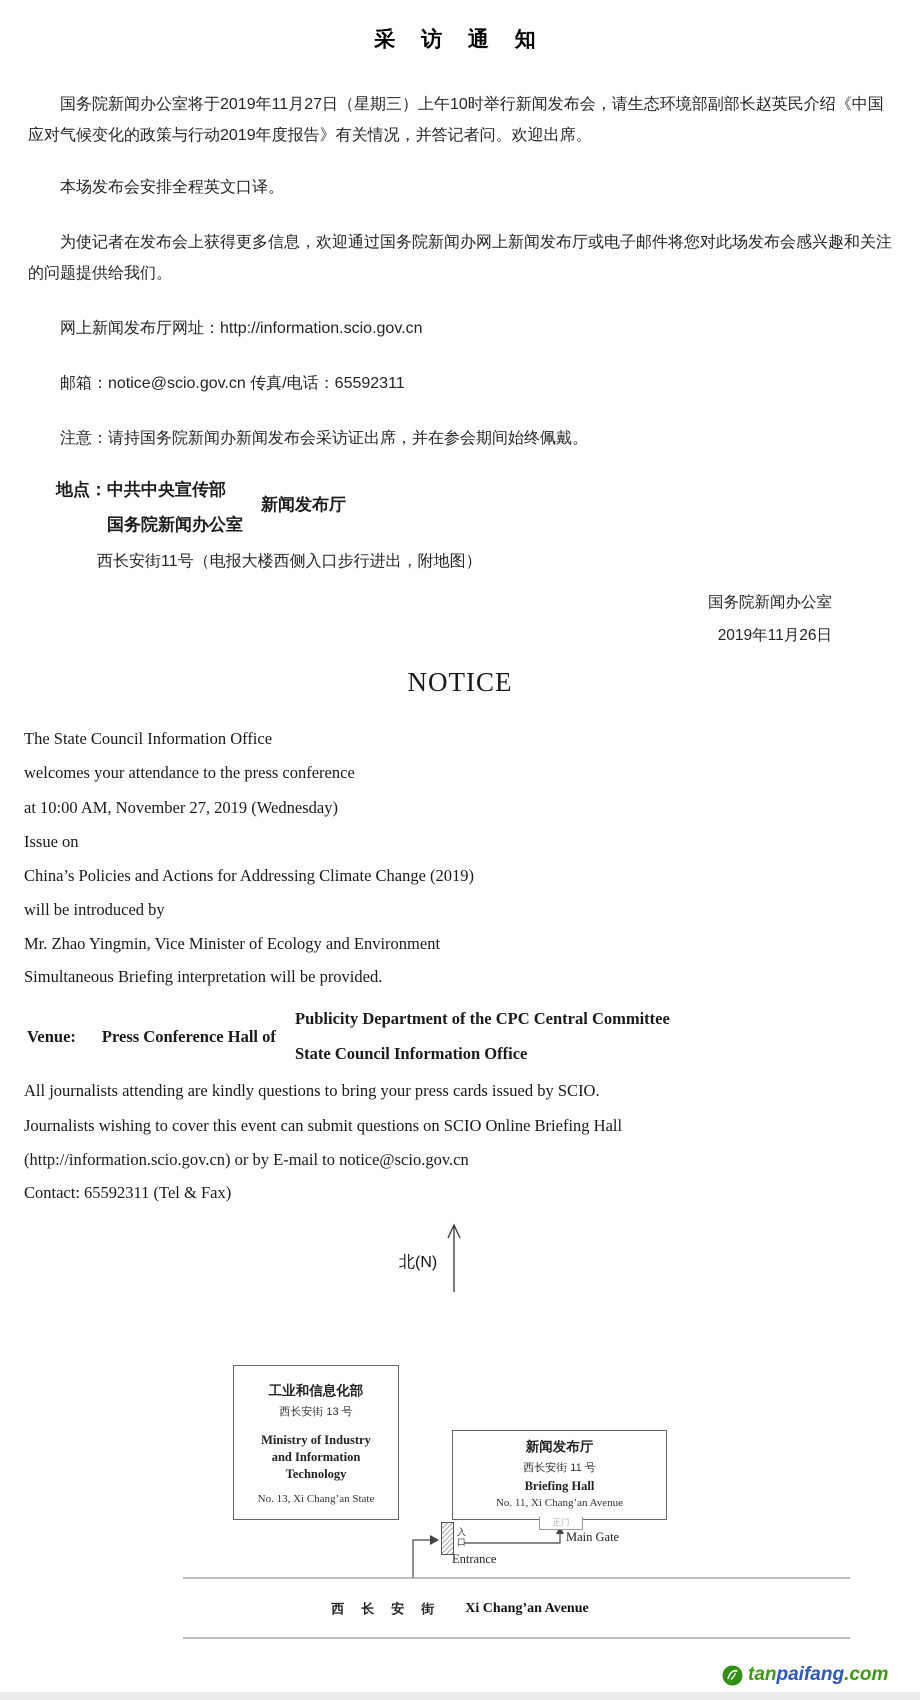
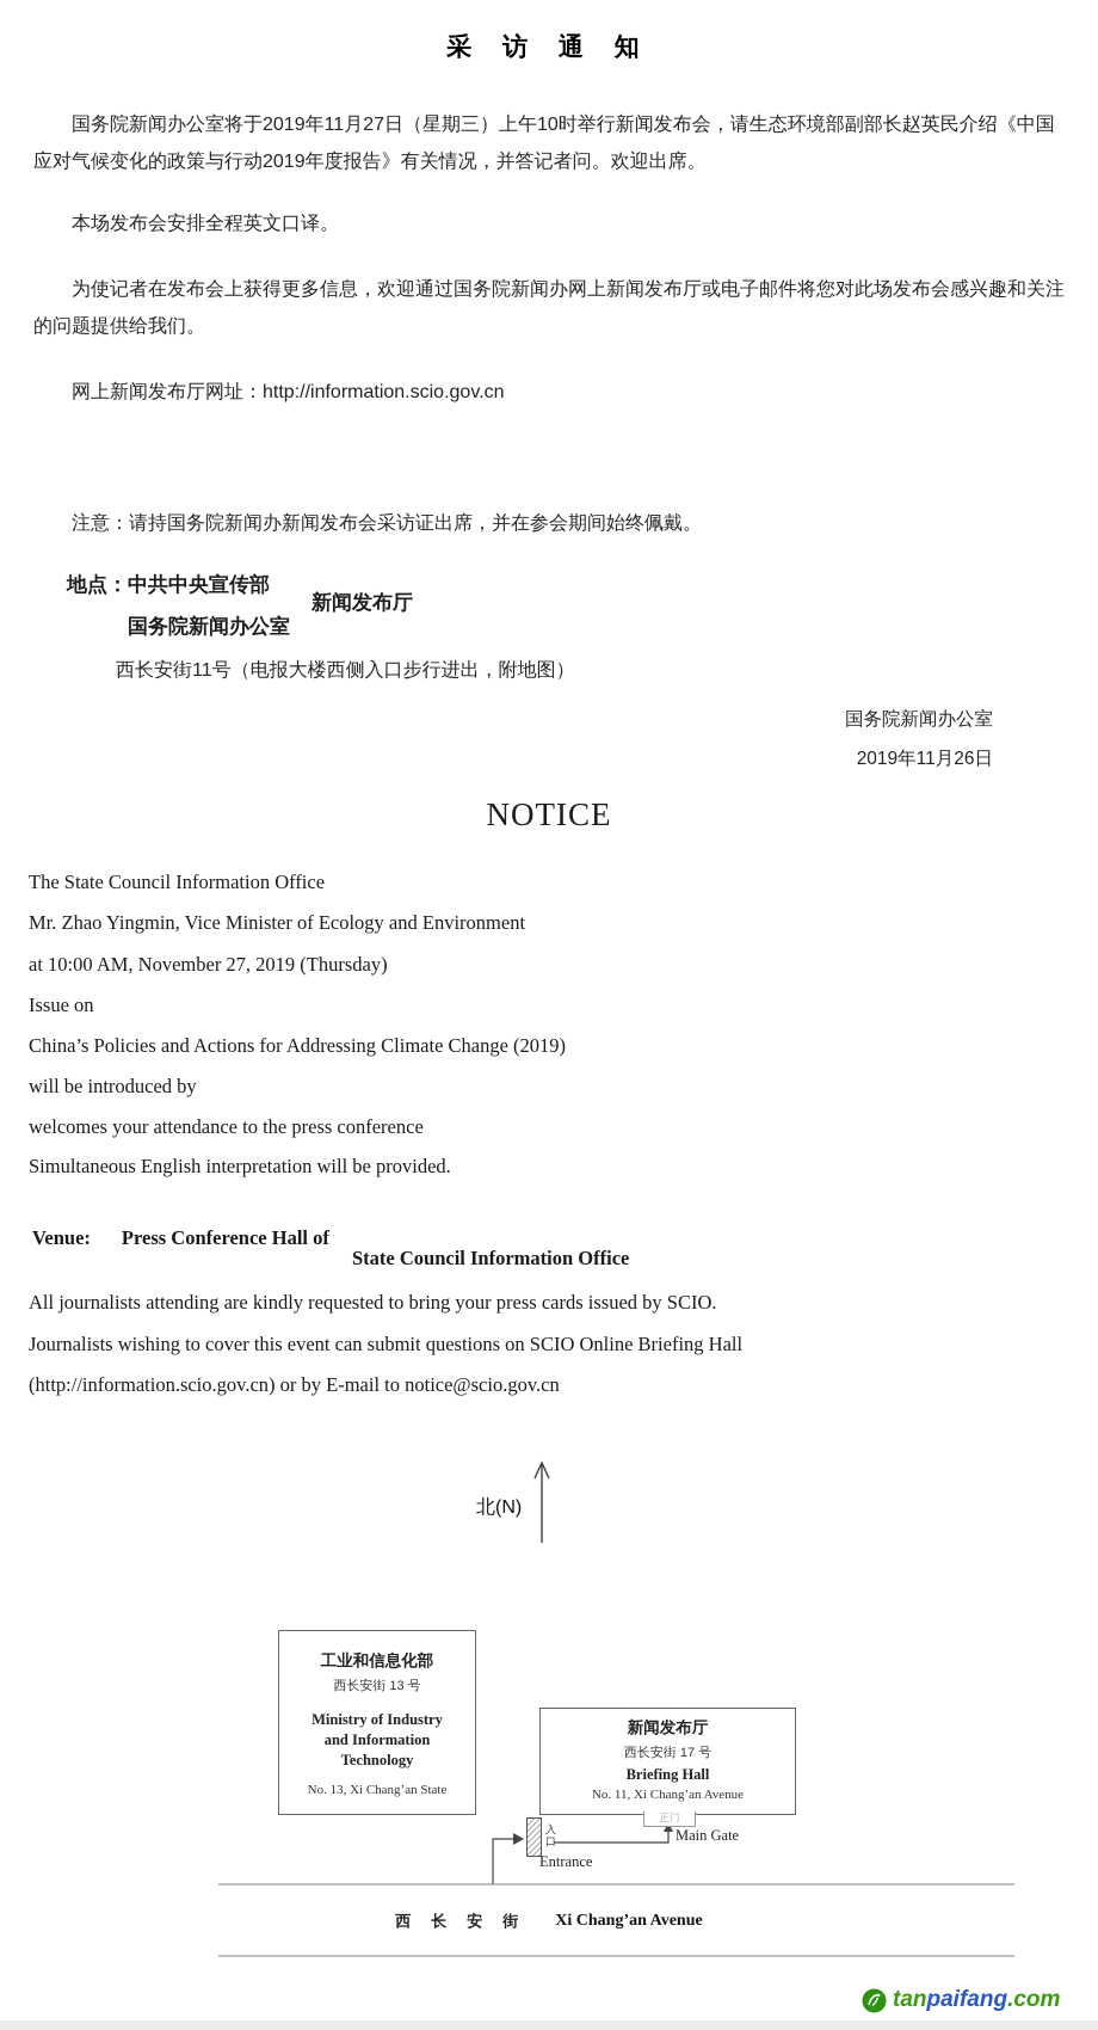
  采 访 通 知
  国务院新闻办公室将于2019年11月27日（星期三）上午10时举行新闻发布会，请生态环境部副部长赵英民介绍《中国应对气候变化的政策与行动2019年度报告》有关情况，并答记者问。欢迎出席。
  本场发布会安排全程英文口译。
  为使记者在发布会上获得更多信息，欢迎通过国务院新闻办网上新闻发布厅或电子邮件将您对此场发布会感兴趣和关注的问题提供给我们。
  网上新闻发布厅网址：http://information.scio.gov.cn
- 邮箱：notice@scio.gov.cn 传真/电话：65592311
  注意：请持国务院新闻办新闻发布会采访证出席，并在参会期间始终佩戴。
  地点：中共中央宣传部
  新闻发布厅
  国务院新闻办公室
  西长安街11号（电报大楼西侧入口步行进出，附地图）
  国务院新闻办公室
  2019年11月26日
  NOTICE
  The State Council Information Office
- welcomes your attendance to the press conference
+ Mr. Zhao Yingmin, Vice Minister of Ecology and Environment
- at 10:00 AM, November 27, 2019 (Wednesday)
+ at 10:00 AM, November 27, 2019 (Thursday)
  Issue on
  China’s Policies and Actions for Addressing Climate Change (2019)
  will be introduced by
- Mr. Zhao Yingmin, Vice Minister of Ecology and Environment
+ welcomes your attendance to the press conference
- Simultaneous Briefing interpretation will be provided.
+ Simultaneous English interpretation will be provided.
- Publicity Department of the CPC Central Committee
  Venue: Press Conference Hall of
  State Council Information Office
- All journalists attending are kindly questions to bring your press cards issued by SCIO.
+ All journalists attending are kindly requested to bring your press cards issued by SCIO.
  Journalists wishing to cover this event can submit questions on SCIO Online Briefing Hall
  (http://information.scio.gov.cn) or by E-mail to notice@scio.gov.cn
- Contact: 65592311 (Tel & Fax)
  北(N)
  工业和信息化部
  西长安街 13 号
  Ministry of Industry
  and Information
  Technology
  No. 13, Xi Chang’an State
  新闻发布厅
- 西长安街 11 号
+ 西长安街 17 号
  Briefing Hall
  No. 11, Xi Chang’an Avenue
  正门
  Main Gate
  入口
  Entrance
  西长安街 Xi Chang’an Avenue
  tanpaifang.com
